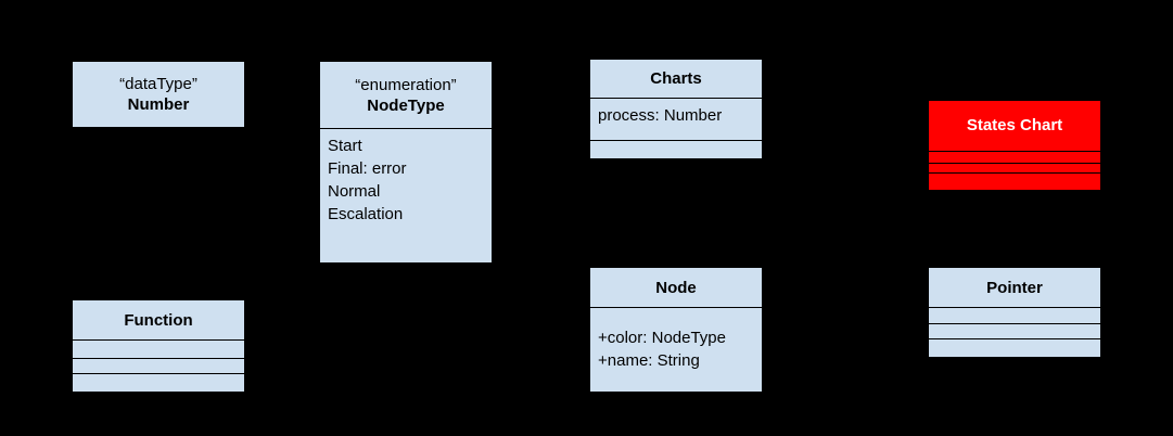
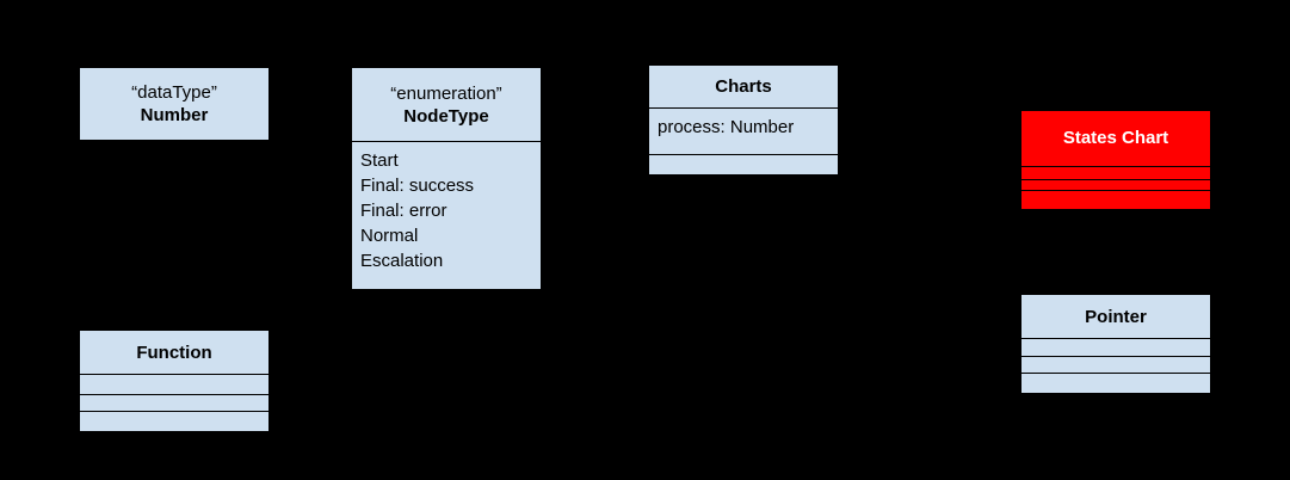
  “dataType”
  Number
  “enumeration”
  NodeType
  Start
+ Final: success
  Final: error
  Normal
  Escalation
  Charts
  process: Number
  States Chart
  Function
- Node
- +color: NodeType
- +name: String
  Pointer
